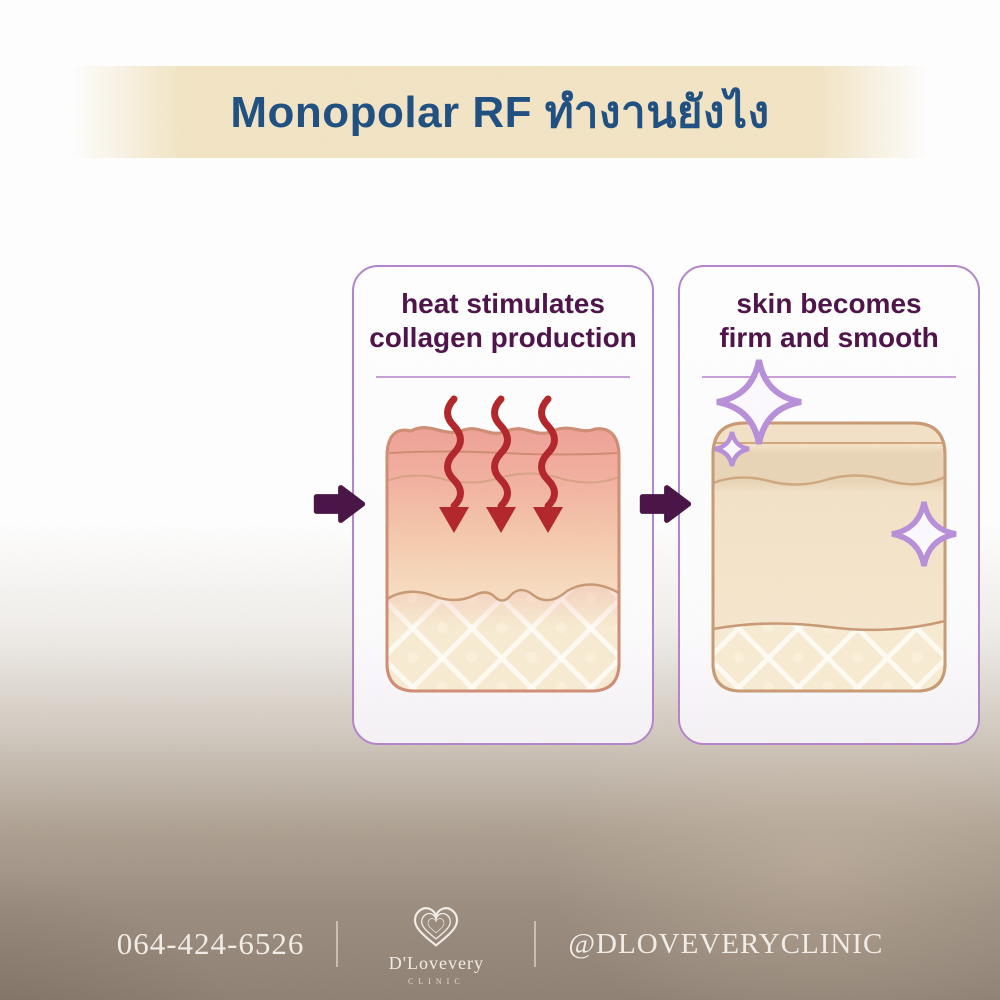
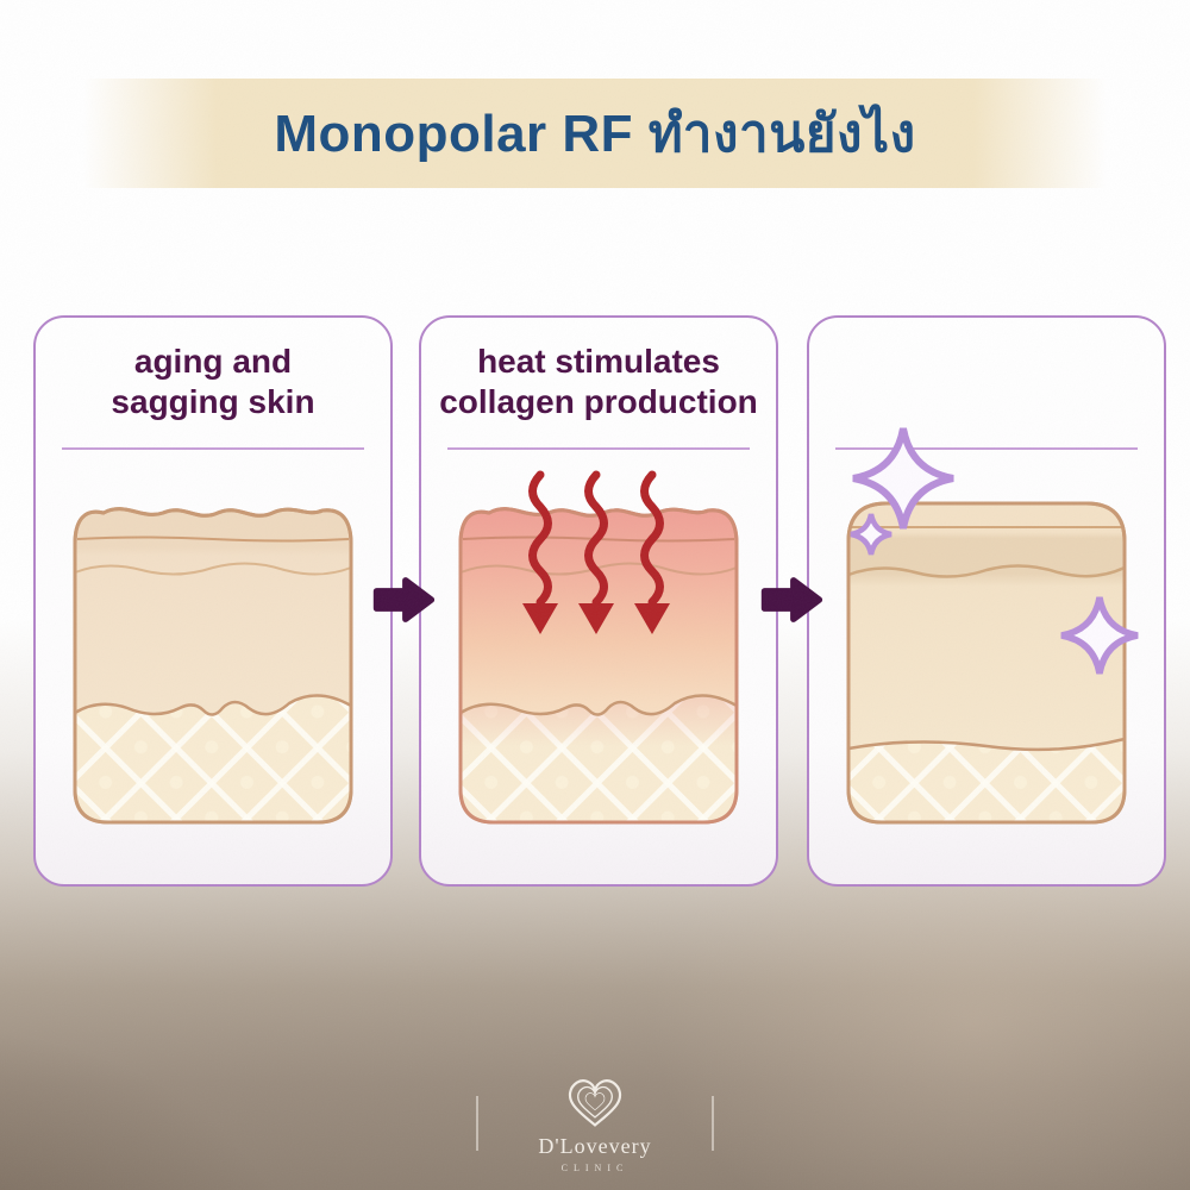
  Monopolar RF ทำงานยังไง
+ aging and
+ sagging skin
  heat stimulates
  collagen production
- skin becomes
- firm and smooth
- 064-424-6526
  D'Lovevery
  CLINIC
- @DLOVEVERYCLINIC
